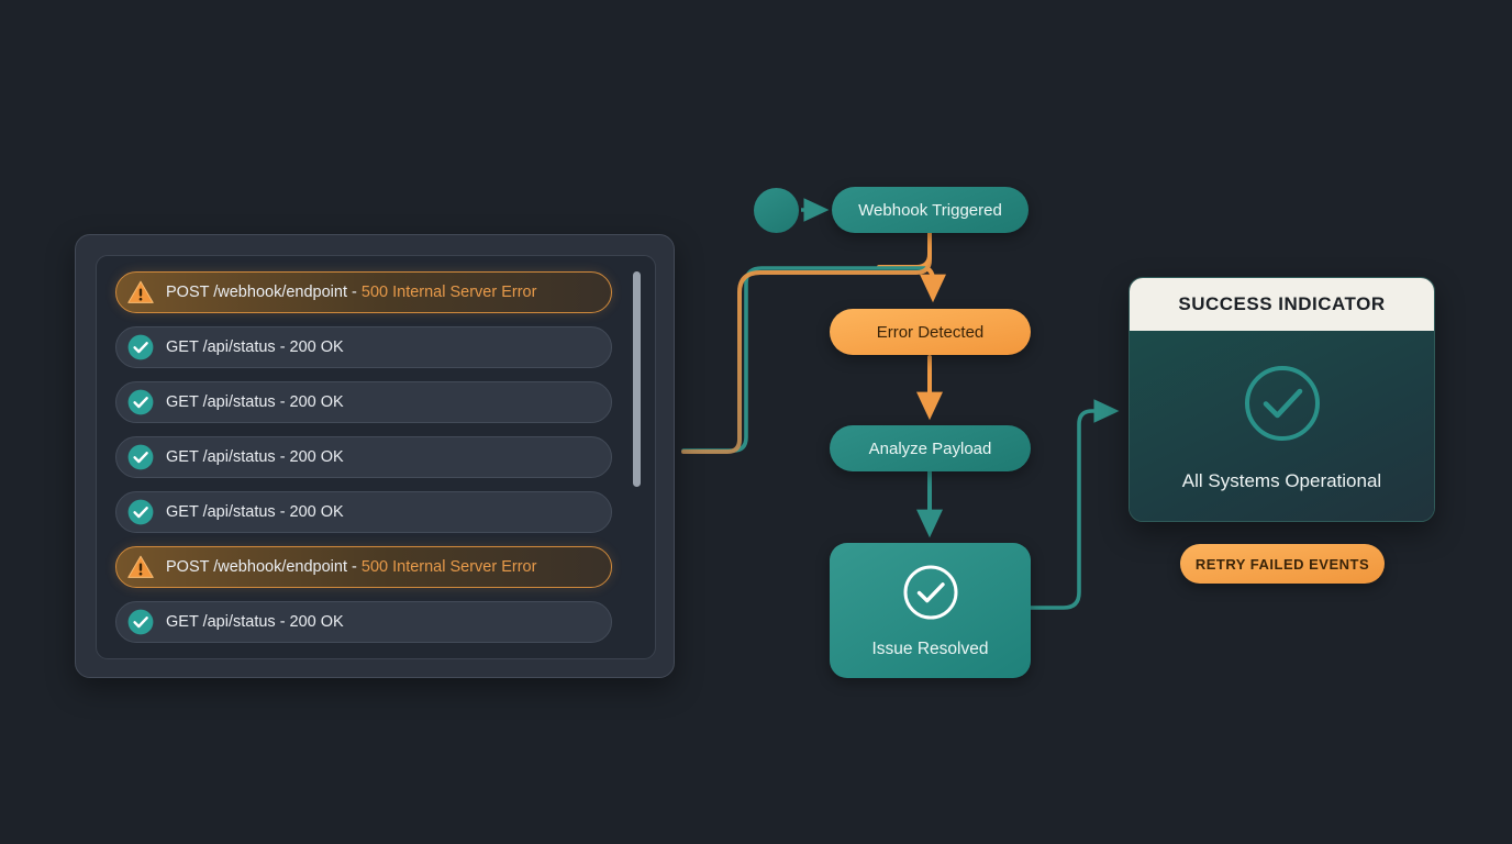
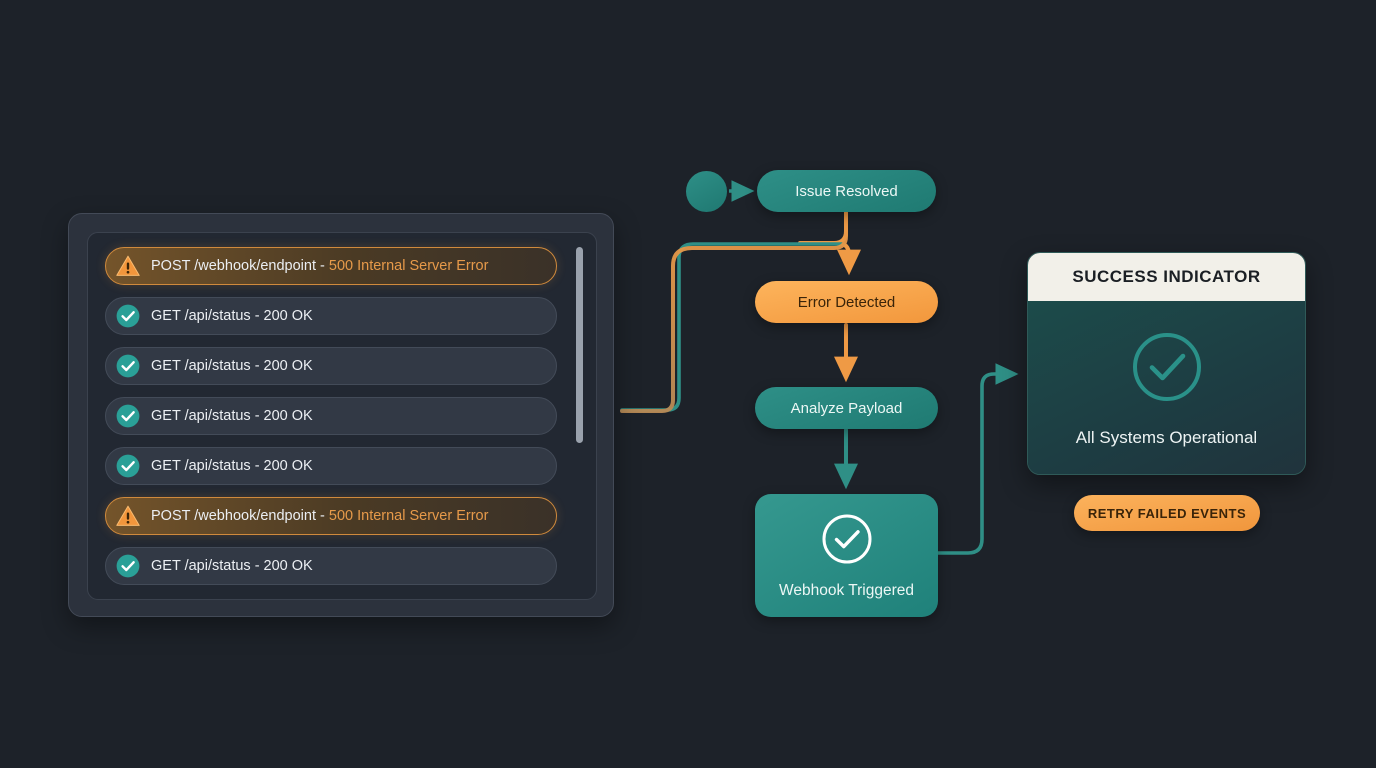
  POST /webhook/endpoint - 500 Internal Server Error
  GET /api/status - 200 OK
  GET /api/status - 200 OK
  GET /api/status - 200 OK
  GET /api/status - 200 OK
  POST /webhook/endpoint - 500 Internal Server Error
  GET /api/status - 200 OK
- Webhook Triggered
+ Issue Resolved
  Error Detected
  Analyze Payload
- Issue Resolved
+ Webhook Triggered
  SUCCESS INDICATOR
  All Systems Operational
  RETRY FAILED EVENTS
